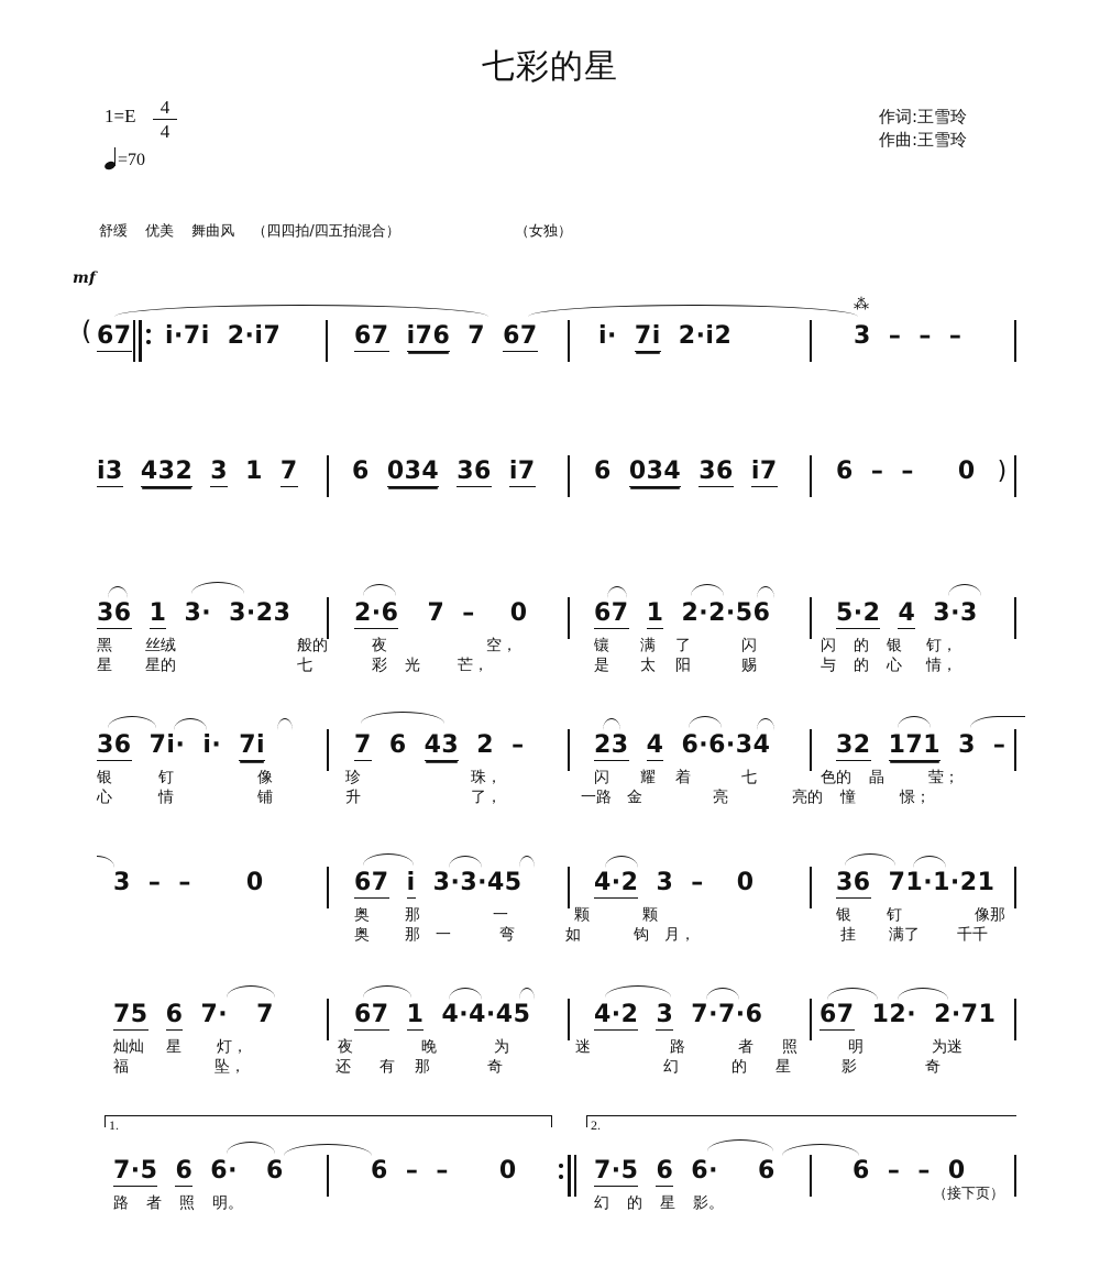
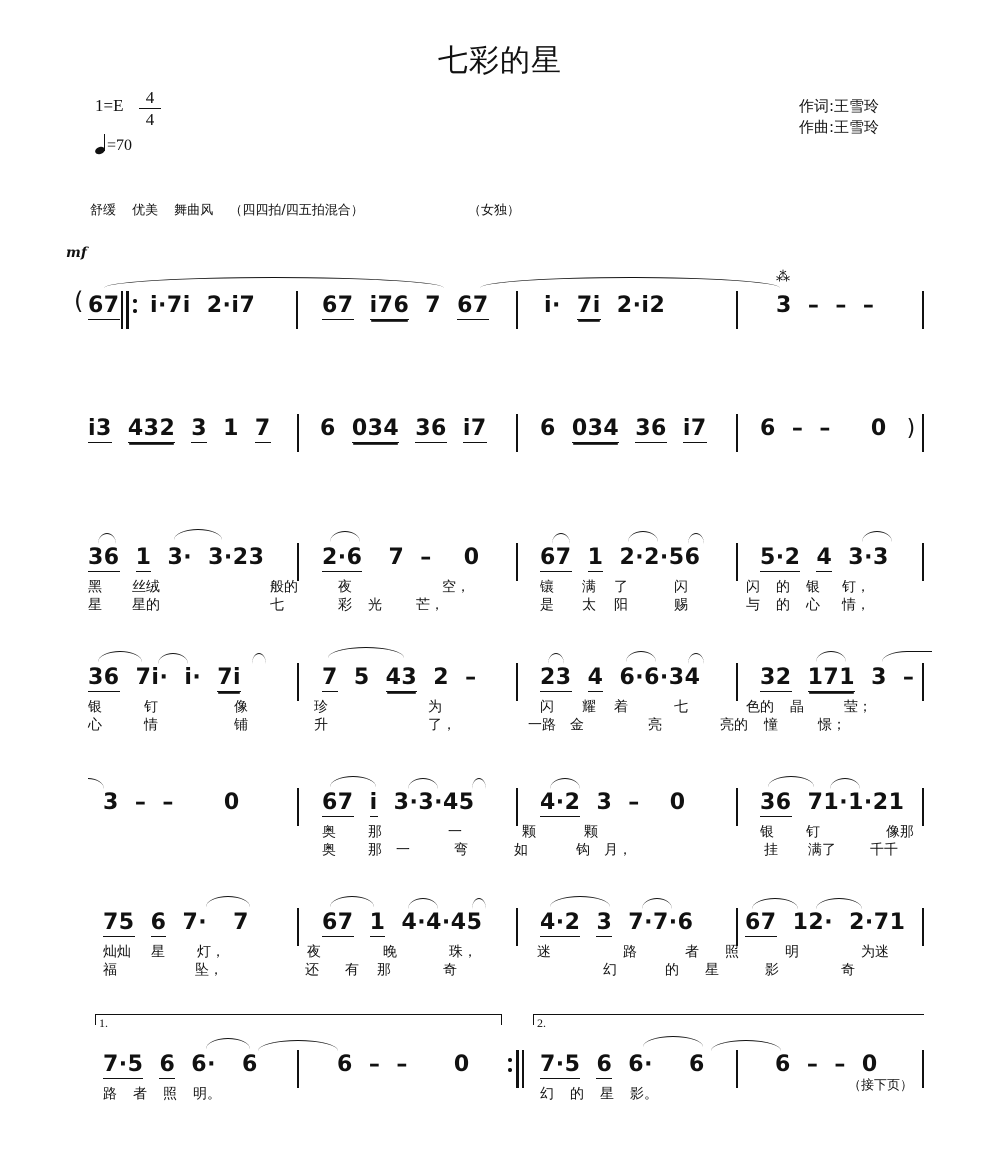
  七彩的星
  1=E
  4
  4
  =70
  作词:王雪玲
  作曲:王雪玲
  舒缓 优美 舞曲风 （四四拍/四五拍混合）
  （女独）
  mf
  (
  67
  i·7i 2·i7
  67 i76 7 67
  i· 7i 2·i2
  3 – – –
  ⁂
  i3 432 3 1 7
  6 034 36 i7
  6 034 36 i7
  6 – – 0 )
  36 1 3· 3·23
  2·6 7 – 0
  67 1 2·2·56
  5·2 4 3·3
  黑 丝绒 般的 夜 空，
  星 星的 七 彩 光 芒，
  镶 满 了 闪 闪 的 银 钉，
  是 太 阳 赐 与 的 心 情，
  36 7i· i· 7i
- 7 6 43 2 –
+ 7 5 43 2 –
  23 4 6·6·34
  32 171 3 –
- 银 钉 像 珍 珠，
+ 银 钉 像 珍 为
  心 情 铺 升 了，
  闪 耀 着 七 色的 晶 莹；
  一路 金 亮 亮的 憧 憬；
  3 – – 0
  67 i 3·3·45
  4·2 3 – 0
  36 71·1·21
  奥 那 一 颗 颗 银 钉 像那
  奥 那 一 弯 如 钩 月， 挂 满了 千千
  75 6 7· 7
  67 1 4·4·45
  4·2 3 7·7·6
  67 12· 2·71
- 灿灿 星 灯， 夜 晚 为 迷 路 者 照 明 为迷
+ 灿灿 星 灯， 夜 晚 珠， 迷 路 者 照 明 为迷
  福 坠， 还 有 那 奇 幻 的 星 影 奇
  1.
  2.
  7·5 6 6· 6
  6 – – 0
  7·5 6 6· 6
  6 – – 0
  路 者 照 明。
  幻 的 星 影。
  （接下页）
